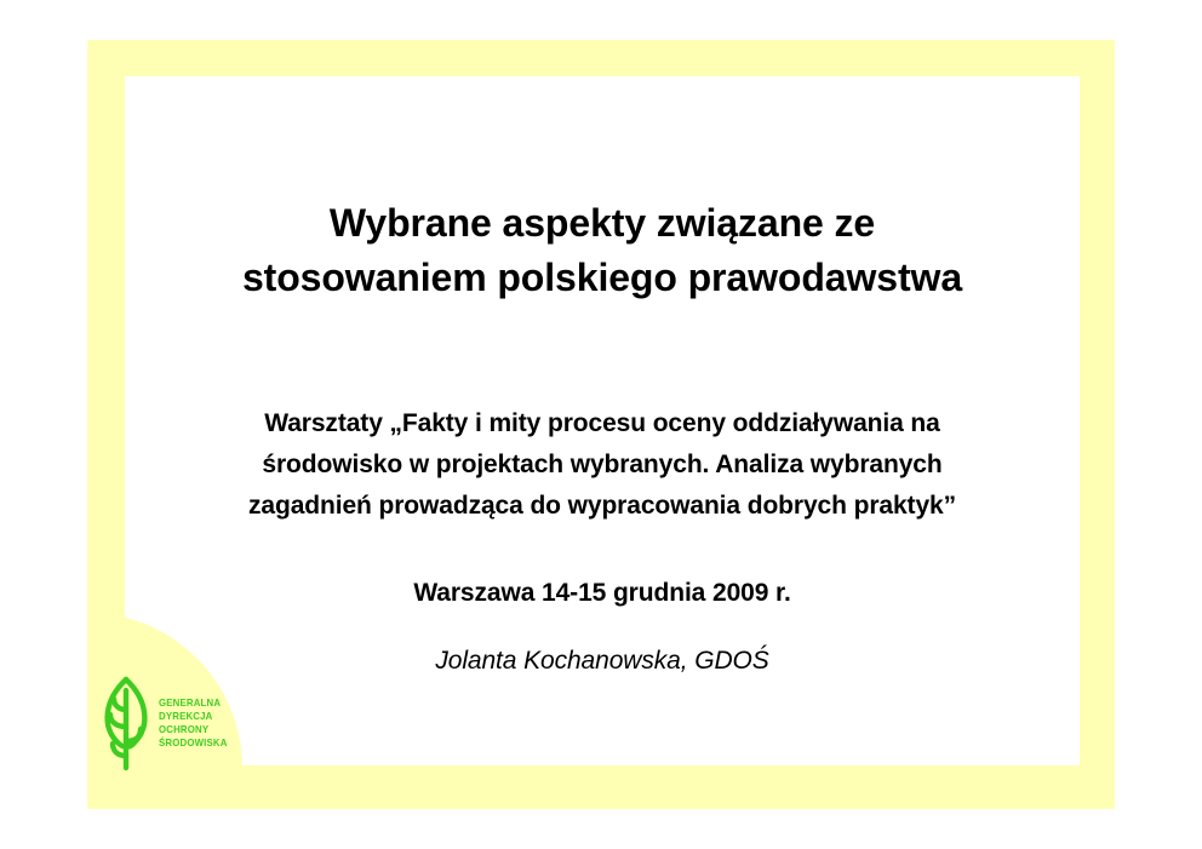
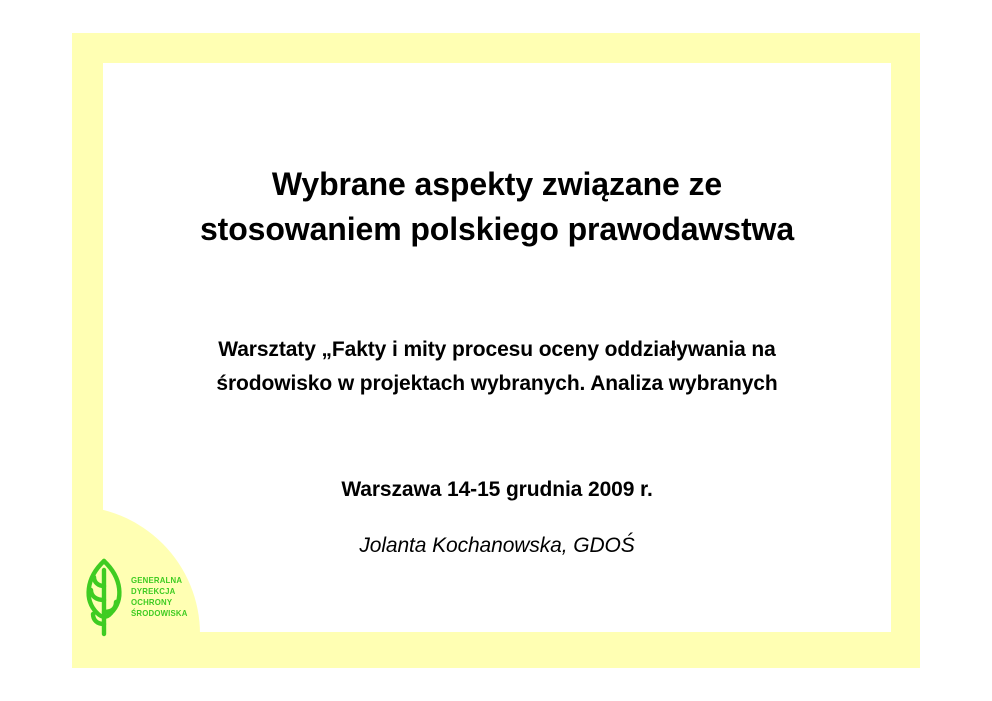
  Wybrane aspekty związane ze
  stosowaniem polskiego prawodawstwa
  Warsztaty „Fakty i mity procesu oceny oddziaływania na
  środowisko w projektach wybranych. Analiza wybranych
- zagadnień prowadząca do wypracowania dobrych praktyk”
  Warszawa 14-15 grudnia 2009 r.
  Jolanta Kochanowska, GDOŚ
  GENERALNA
  DYREKCJA
  OCHRONY
  ŚRODOWISKA
